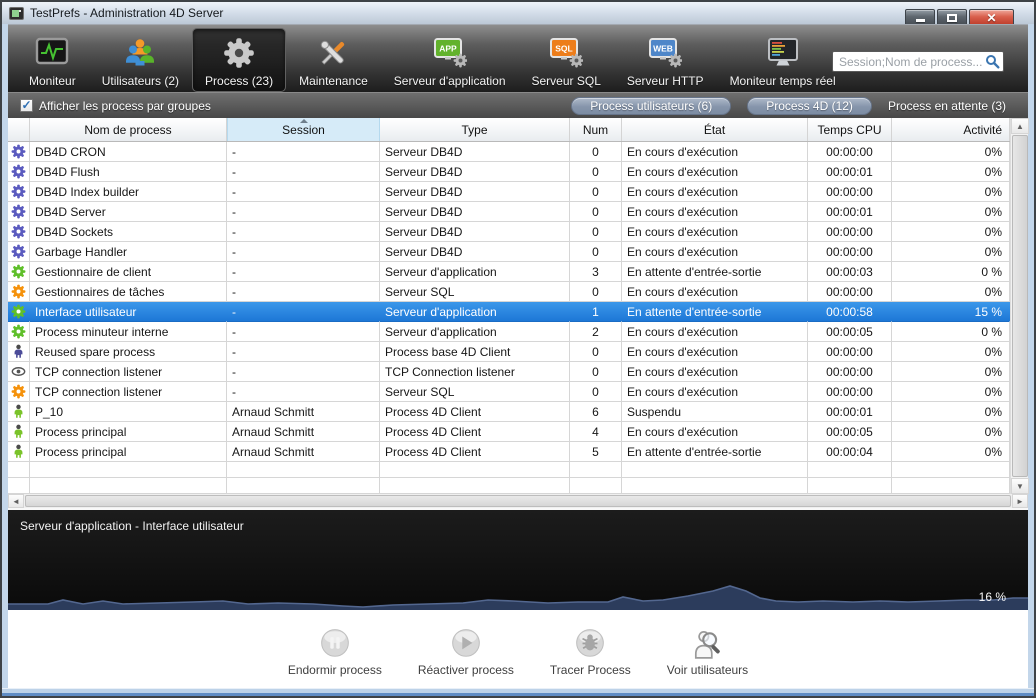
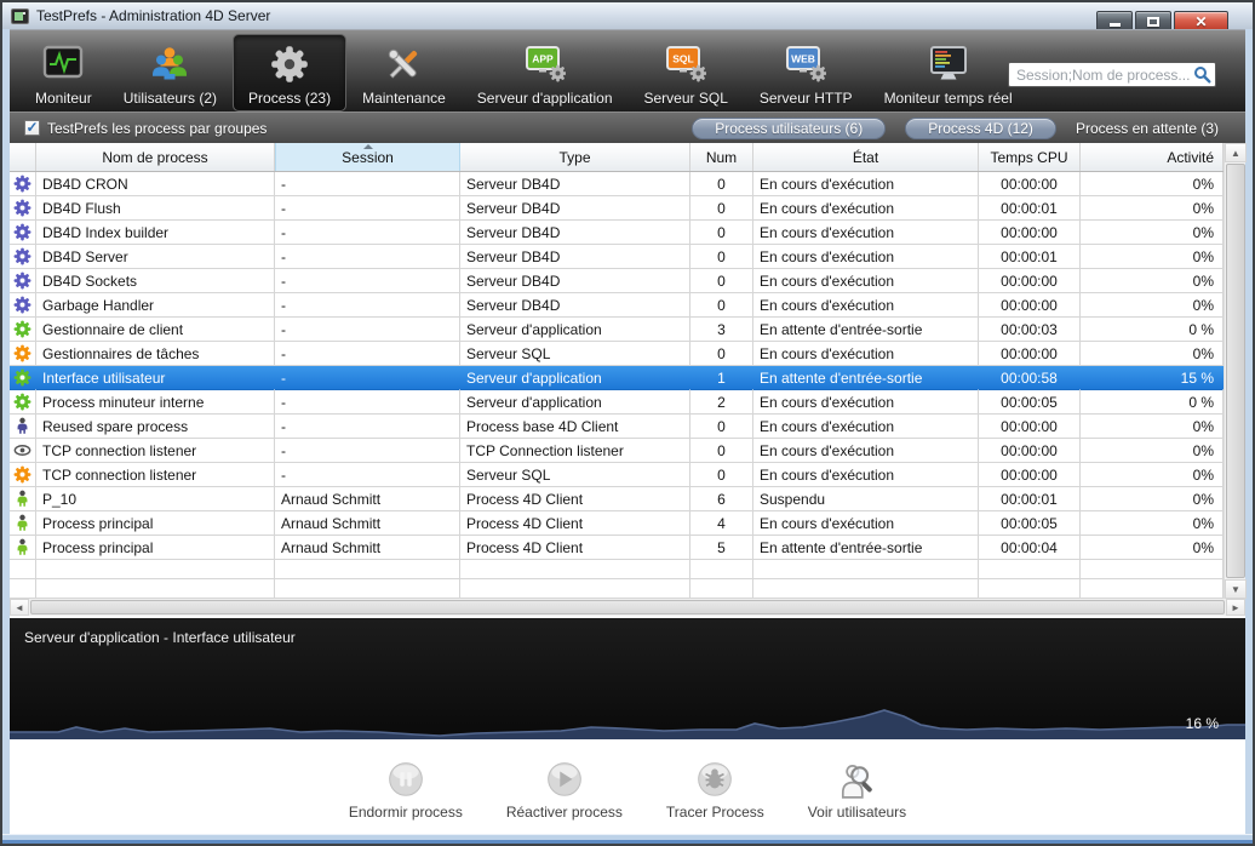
  TestPrefs - Administration 4D Server
  ✕
  Moniteur
  Utilisateurs (2)
  Process (23)
  Maintenance
  APP
  Serveur d'application
  SQL
  Serveur SQL
  WEB
  Serveur HTTP
  Moniteur temps réel
  Session;Nom de process...
  ✓
- Afficher les process par groupes
+ TestPrefs les process par groupes
  Process utilisateurs (6)
  Process 4D (12)
  Process en attente (3)
  Nom de process
  Session
  Type
  Num
  État
  Temps CPU
  Activité
  DB4D CRON
  -
  Serveur DB4D
  0
  En cours d'exécution
  00:00:00
  0%
  DB4D Flush
  -
  Serveur DB4D
  0
  En cours d'exécution
  00:00:01
  0%
  DB4D Index builder
  -
  Serveur DB4D
  0
  En cours d'exécution
  00:00:00
  0%
  DB4D Server
  -
  Serveur DB4D
  0
  En cours d'exécution
  00:00:01
  0%
  DB4D Sockets
  -
  Serveur DB4D
  0
  En cours d'exécution
  00:00:00
  0%
  Garbage Handler
  -
  Serveur DB4D
  0
  En cours d'exécution
  00:00:00
  0%
  Gestionnaire de client
  -
  Serveur d'application
  3
  En attente d'entrée-sortie
  00:00:03
  0 %
  Gestionnaires de tâches
  -
  Serveur SQL
  0
  En cours d'exécution
  00:00:00
  0%
  Interface utilisateur
  -
  Serveur d'application
  1
  En attente d'entrée-sortie
  00:00:58
  15 %
  Process minuteur interne
  -
  Serveur d'application
  2
  En cours d'exécution
  00:00:05
  0 %
  Reused spare process
  -
  Process base 4D Client
  0
  En cours d'exécution
  00:00:00
  0%
  TCP connection listener
  -
  TCP Connection listener
  0
  En cours d'exécution
  00:00:00
  0%
  TCP connection listener
  -
  Serveur SQL
  0
  En cours d'exécution
  00:00:00
  0%
  P_10
  Arnaud Schmitt
  Process 4D Client
  6
  Suspendu
  00:00:01
  0%
  Process principal
  Arnaud Schmitt
  Process 4D Client
  4
  En cours d'exécution
  00:00:05
  0%
  Process principal
  Arnaud Schmitt
  Process 4D Client
  5
  En attente d'entrée-sortie
  00:00:04
  0%
  ▲
  ▼
  ◄
  ►
  Serveur d'application - Interface utilisateur
  16 %
  Endormir process
  Réactiver process
  Tracer Process
  Voir utilisateurs
